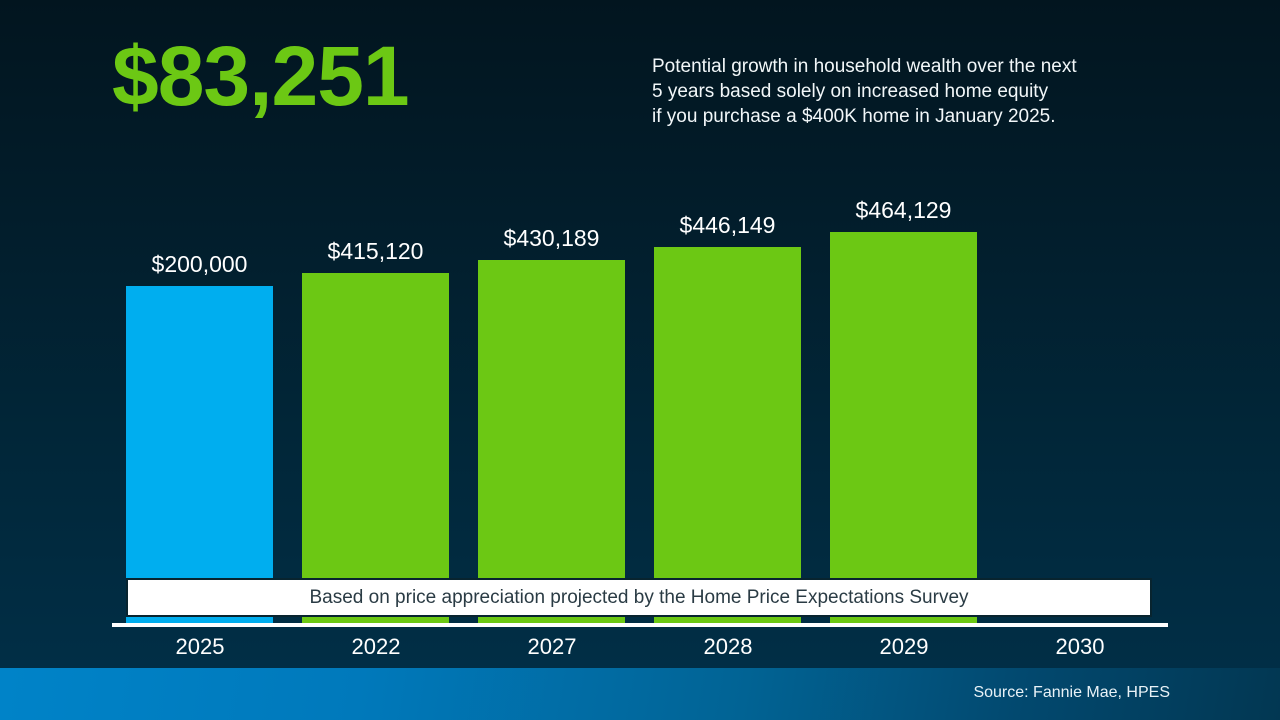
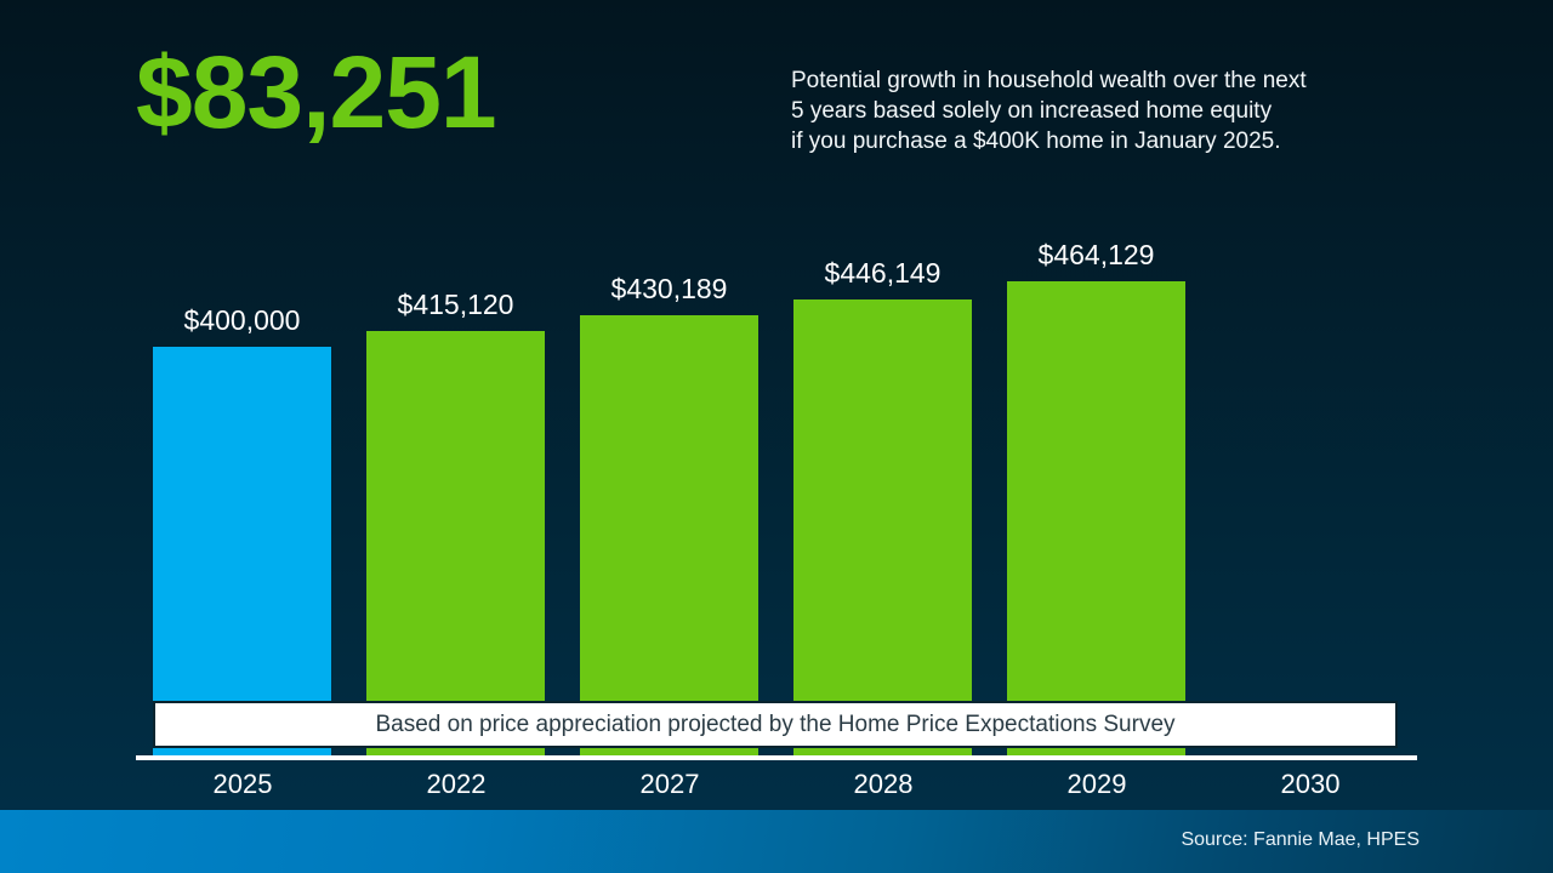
  $83,251
  Potential growth in household wealth over the next
  5 years based solely on increased home equity
  if you purchase a $400K home in January 2025.
- $200,000
+ $400,000
  $415,120
  $430,189
  $446,149
  $464,129
  Based on price appreciation projected by the Home Price Expectations Survey
  2025
  2022
  2027
  2028
  2029
  2030
  Source: Fannie Mae, HPES
